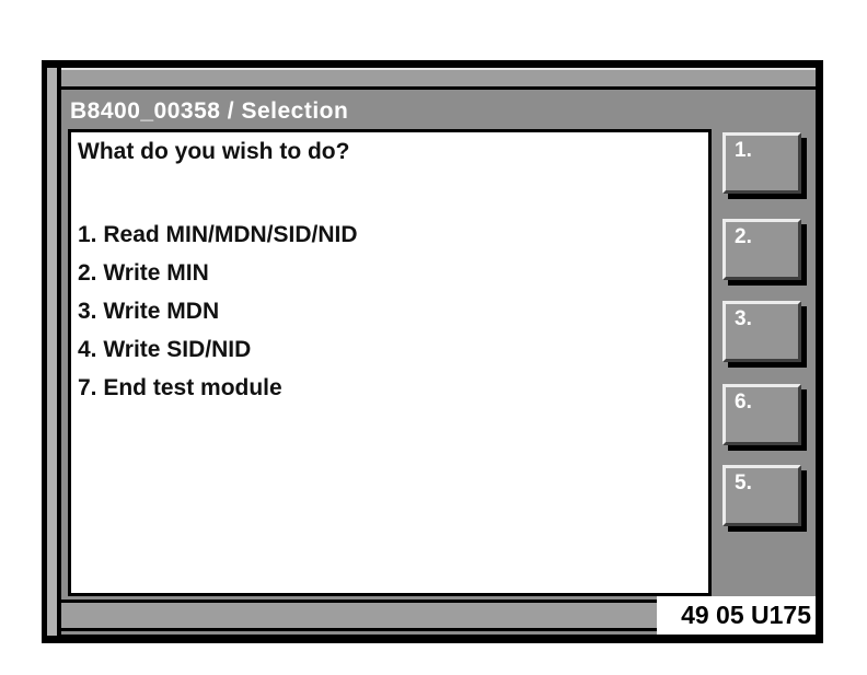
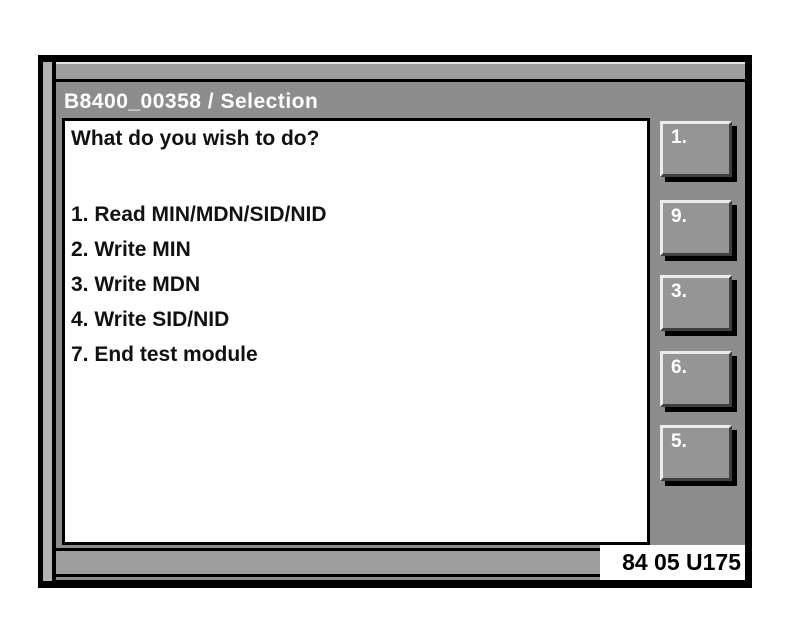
  B8400_00358 / Selection
  What do you wish to do?
  1. Read MIN/MDN/SID/NID
  2. Write MIN
  3. Write MDN
  4. Write SID/NID
  7. End test module
  1.
- 2.
+ 9.
  3.
  6.
  5.
- 49 05 U175
+ 84 05 U175
